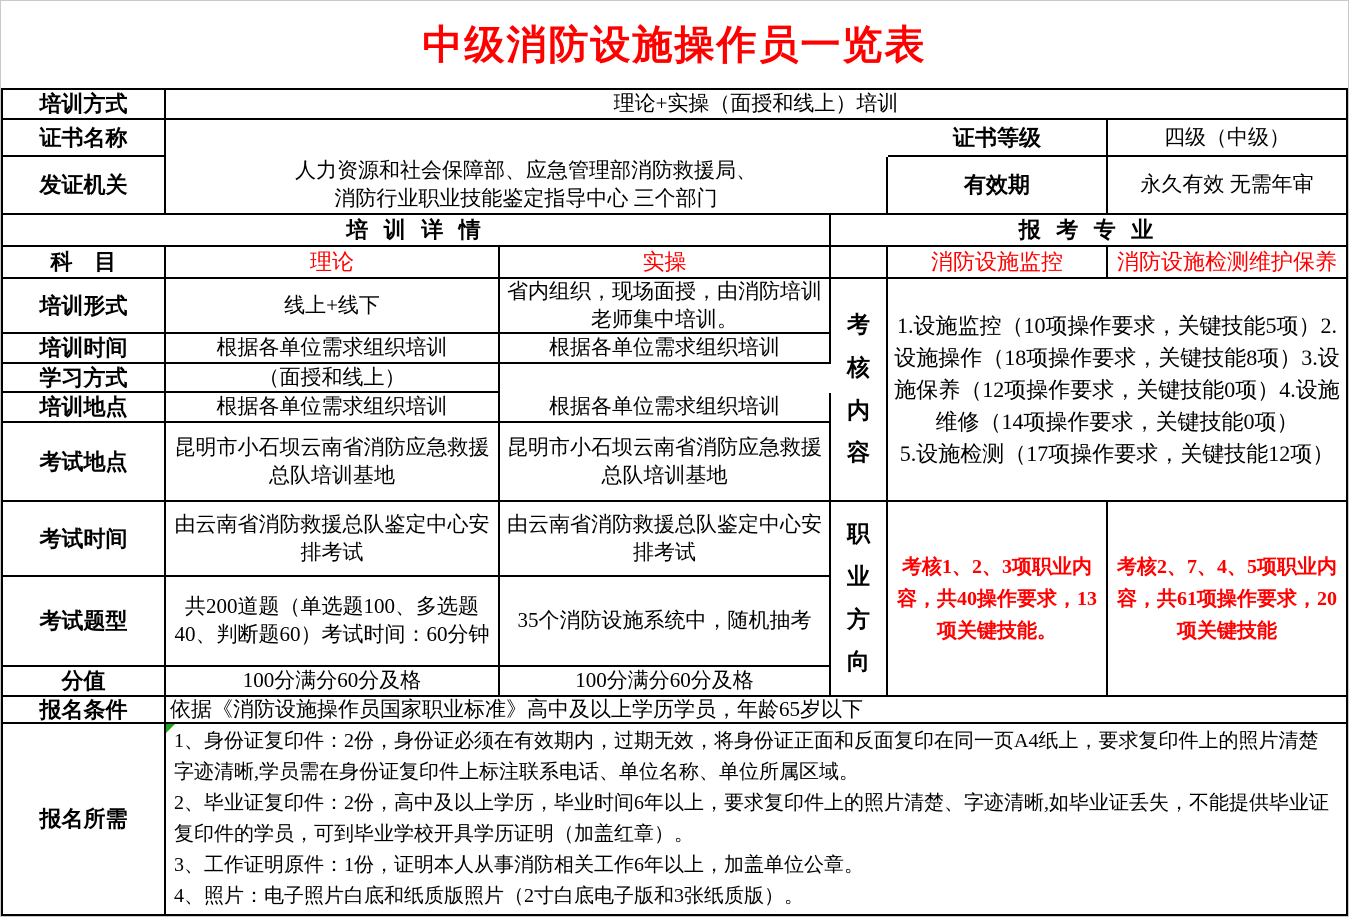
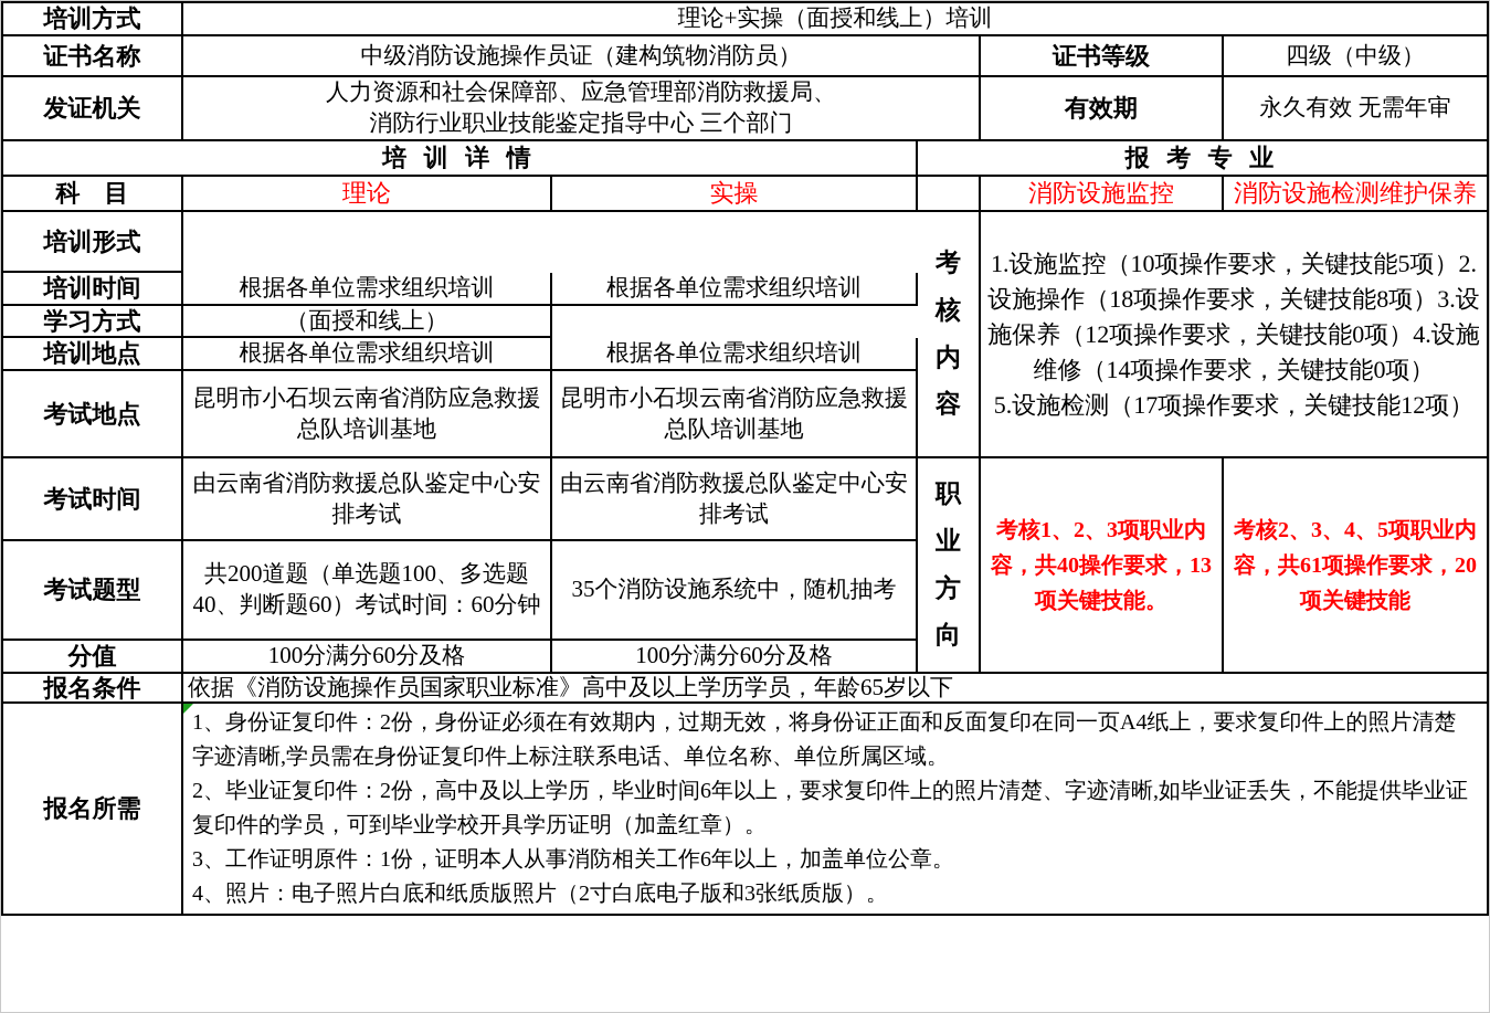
- 中级消防设施操作员一览表
  培训方式
  理论+实操（面授和线上）培训
  证书名称
+ 中级消防设施操作员证（建构筑物消防员）
  证书等级
  四级（中级）
  发证机关
  人力资源和社会保障部、应急管理部消防救援局、
  消防行业职业技能鉴定指导中心 三个部门
  有效期
  永久有效 无需年审
  培 训 详 情
  报 考 专 业
  科 目
  理论
  实操
  消防设施监控
  消防设施检测维护保养
  培训形式
- 线上+线下
- 省内组织，现场面授，由消防培训老师集中培训。
  培训时间
  根据各单位需求组织培训
  根据各单位需求组织培训
  学习方式
  （面授和线上）
  培训地点
  根据各单位需求组织培训
  根据各单位需求组织培训
  考试地点
  昆明市小石坝云南省消防应急救援总队培训基地
  昆明市小石坝云南省消防应急救援总队培训基地
  考核内容
  1.设施监控（10项操作要求，关键技能5项）2.设施操作（18项操作要求，关键技能8项）3.设施保养（12项操作要求，关键技能0项）4.设施维修（14项操作要求，关键技能0项）
  5.设施检测（17项操作要求，关键技能12项）
  考试时间
  由云南省消防救援总队鉴定中心安排考试
  由云南省消防救援总队鉴定中心安排考试
  考试题型
  共200道题（单选题100、多选题40、判断题60）考试时间：60分钟
  35个消防设施系统中，随机抽考
  分值
  100分满分60分及格
  100分满分60分及格
  职业方向
  考核1、2、3项职业内容，共40操作要求，13项关键技能。
- 考核2、7、4、5项职业内容，共61项操作要求，20项关键技能
+ 考核2、3、4、5项职业内容，共61项操作要求，20项关键技能
  报名条件
  依据《消防设施操作员国家职业标准》高中及以上学历学员，年龄65岁以下
  报名所需
  1、身份证复印件：2份，身份证必须在有效期内，过期无效，将身份证正面和反面复印在同一页A4纸上，要求复印件上的照片清楚字迹清晰,学员需在身份证复印件上标注联系电话、单位名称、单位所属区域。
  2、毕业证复印件：2份，高中及以上学历，毕业时间6年以上，要求复印件上的照片清楚、字迹清晰,如毕业证丢失，不能提供毕业证复印件的学员，可到毕业学校开具学历证明（加盖红章）。
  3、工作证明原件：1份，证明本人从事消防相关工作6年以上，加盖单位公章。
  4、照片：电子照片白底和纸质版照片（2寸白底电子版和3张纸质版）。
